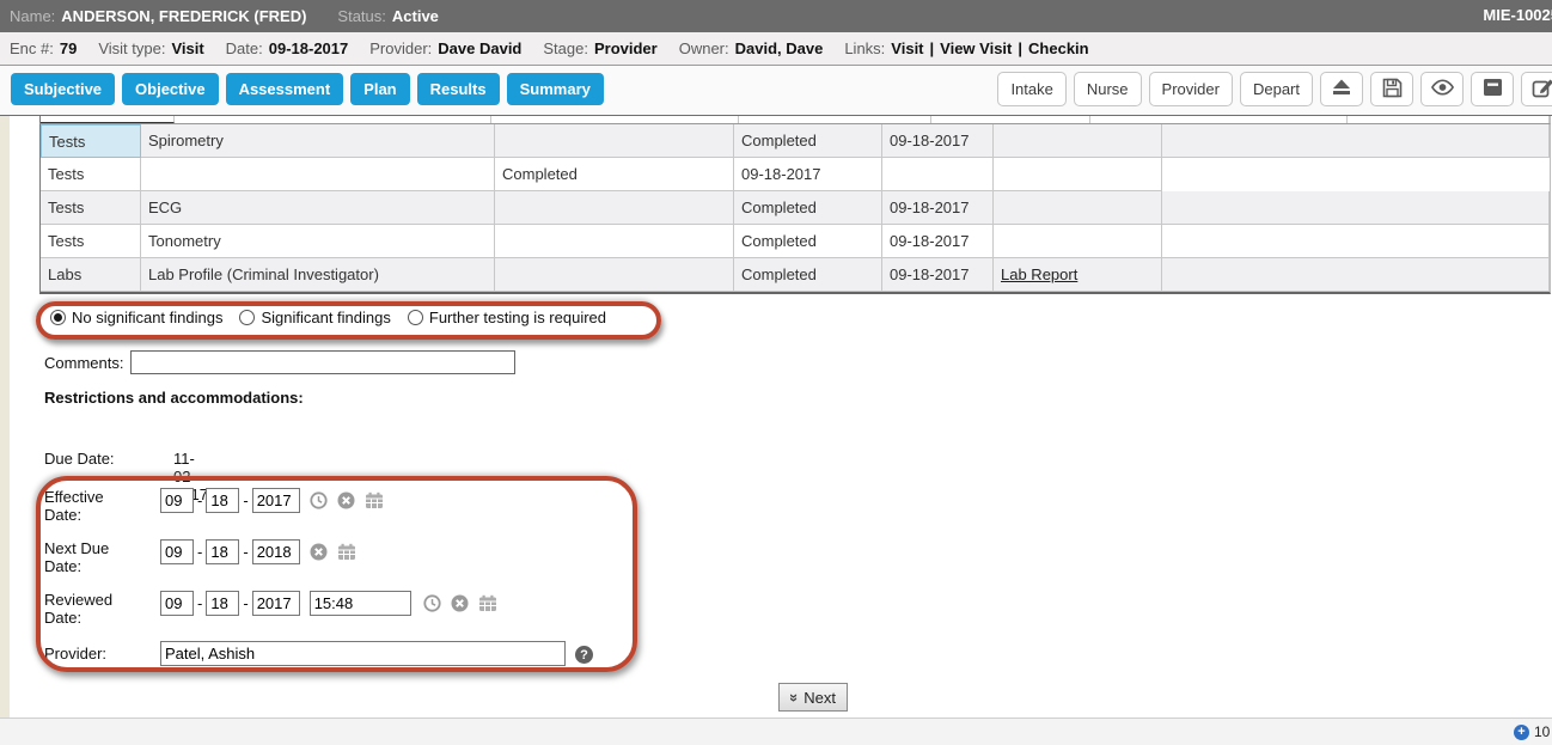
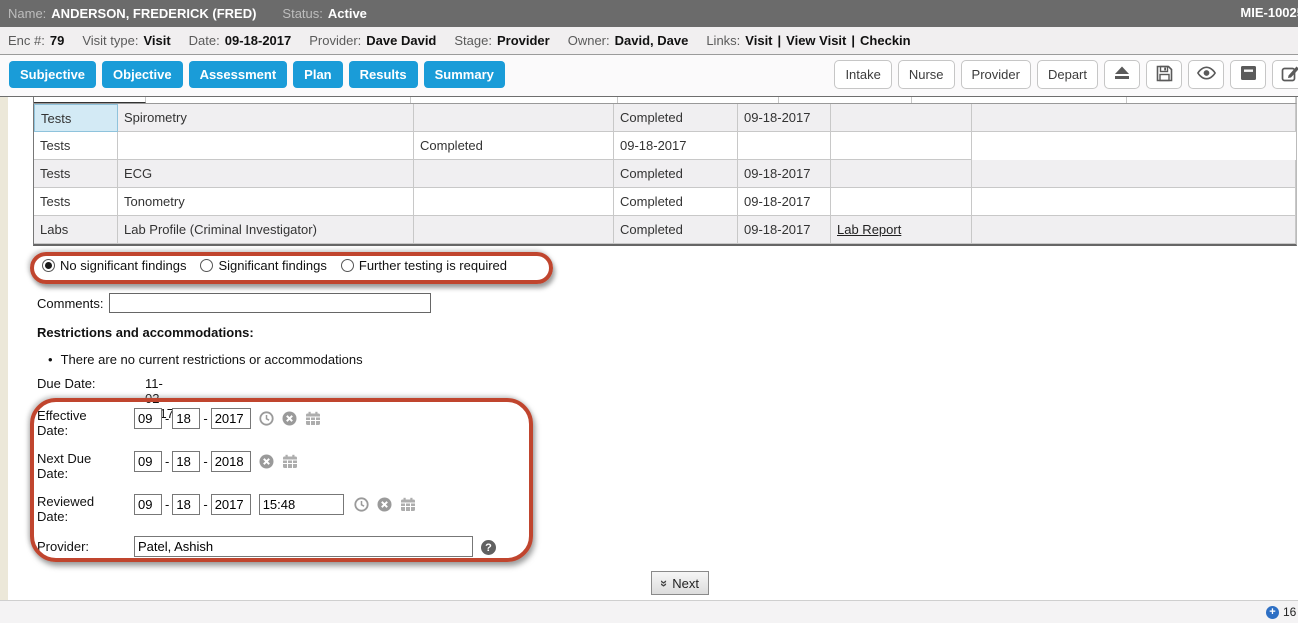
  Name:
  ANDERSON, FREDERICK (FRED)
  Status:
  Active
  MIE-1002
  Enc #:
  79
  Visit type:
  Visit
  Date:
  09-18-2017
  Provider:
  Dave David
  Stage:
  Provider
  Owner:
  David, Dave
  Links:
  Visit
  |
  View Visit
  |
  Checkin
  Subjective
  Objective
  Assessment
  Plan
  Results
  Summary
  Intake
  Nurse
  Provider
  Depart
  Tests
  Spirometry
  Completed
  09-18-2017
  Tests
  Completed
  09-18-2017
  Tests
  ECG
  Completed
  09-18-2017
  Tests
  Tonometry
  Completed
  09-18-2017
  Labs
  Lab Profile (Criminal Investigator)
  Completed
  09-18-2017
  Lab Report
  No significant findings
  Significant findings
  Further testing is required
  Comments:
  Restrictions and accommodations:
+ There are no current restrictions or accommodations
  Due Date:
  11-02-17
  Effective
  Date:
  09
  -
  18
  -
  2017
  Next Due
  Date:
  09
  -
  18
  -
  2018
  Reviewed
  Date:
  09
  -
  18
  -
  2017
  15:48
  Provider:
  Patel, Ashish
  ?
  Next
  +
- 10
+ 16
